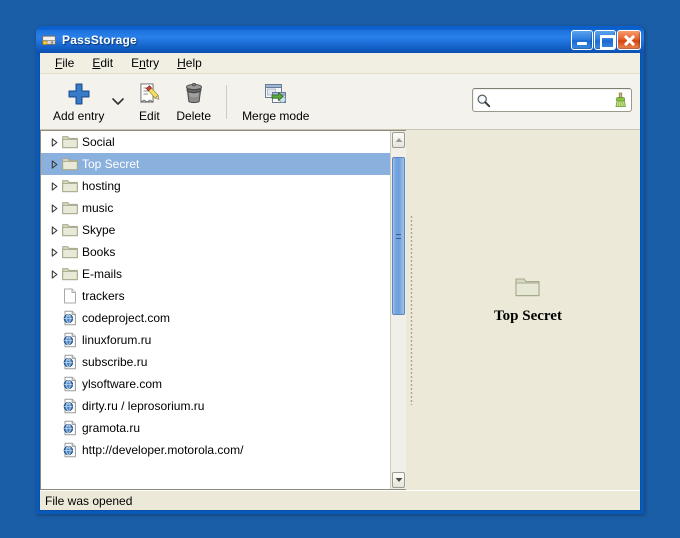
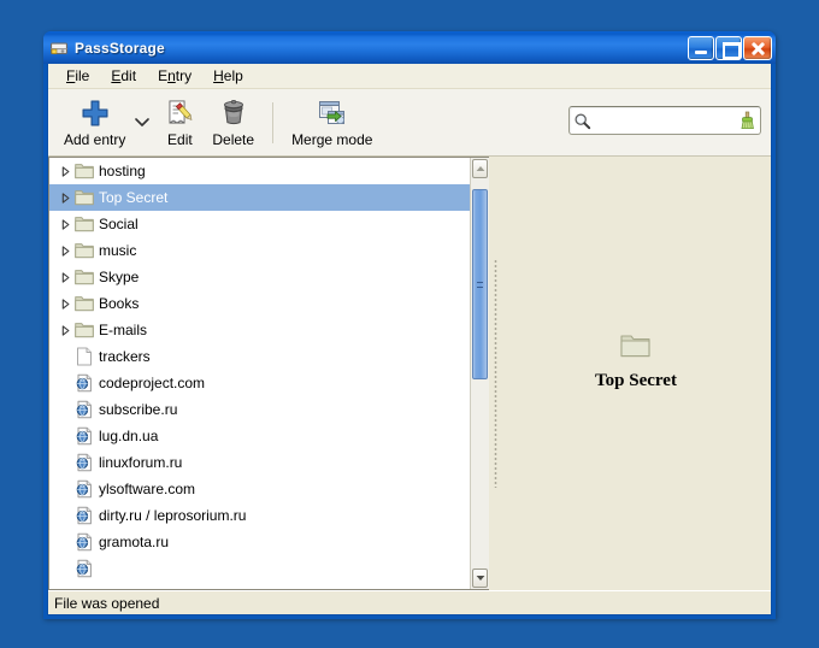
  PassStorage
  File
  Edit
  Entry
  Help
  Add entry
  Edit
  Delete
  Merge mode
- Social
+ hosting
  Top Secret
- hosting
+ Social
  music
  Skype
  Books
  E-mails
  trackers
  codeproject.com
- linuxforum.ru
+ subscribe.ru
+ lug.dn.ua
- subscribe.ru
+ linuxforum.ru
  ylsoftware.com
  dirty.ru / leprosorium.ru
  gramota.ru
- http://developer.motorola.com/
  Top Secret
  File was opened
